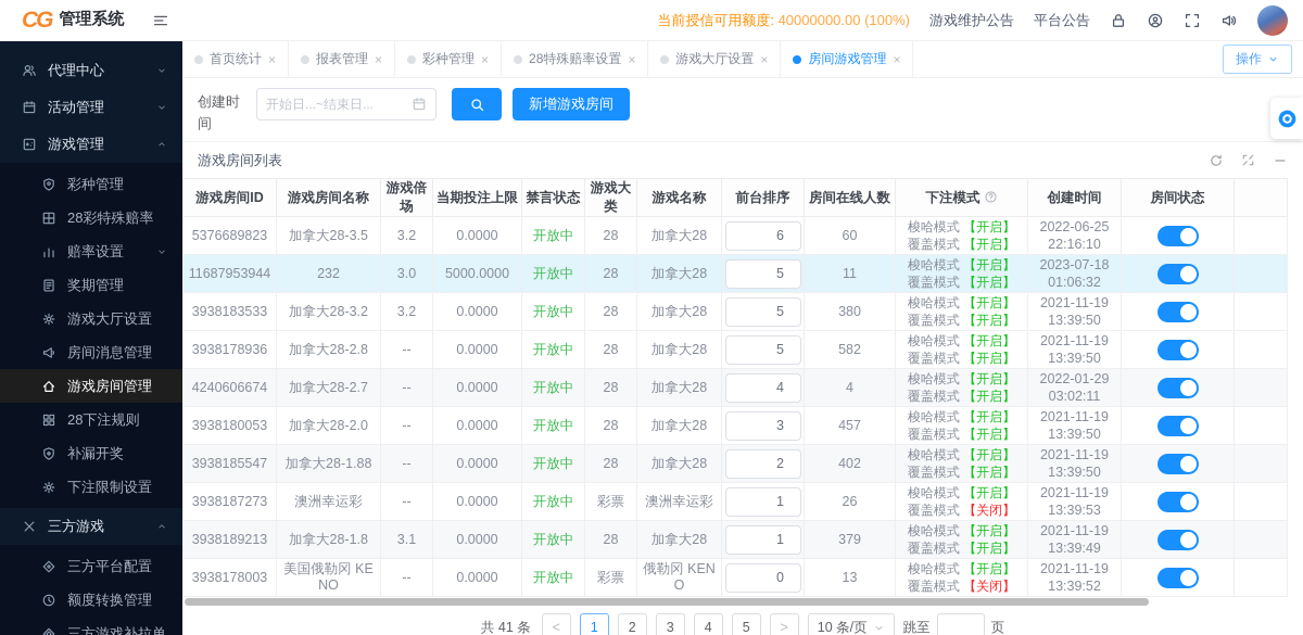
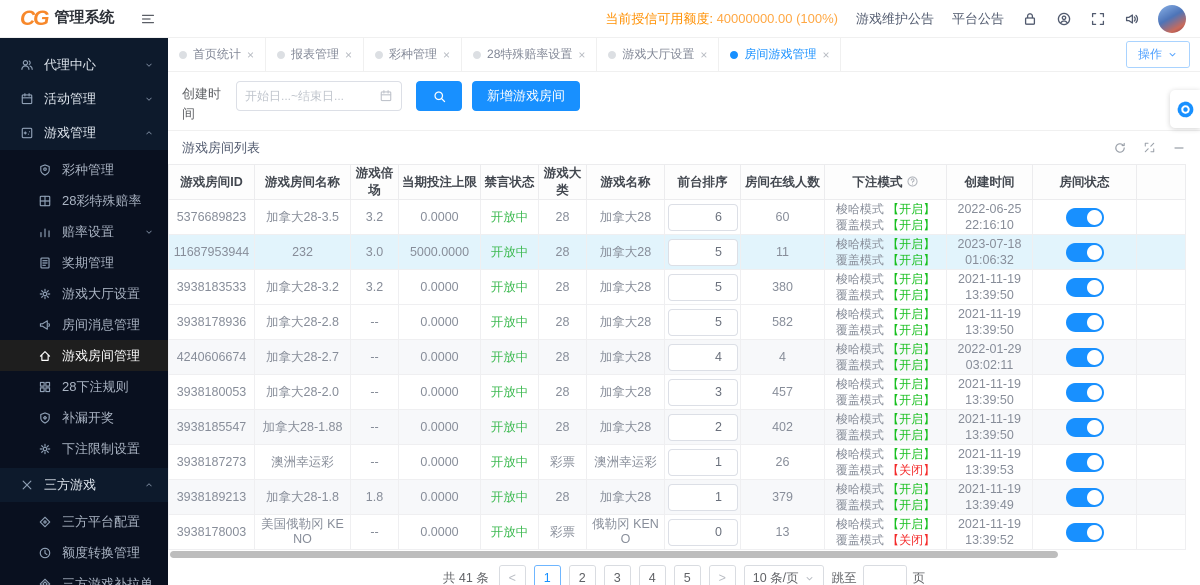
  CG
  管理系统
  当前授信可用额度: 40000000.00 (100%)
  游戏维护公告
  平台公告
  代理中心
  活动管理
  游戏管理
  彩种管理
  28彩特殊赔率
  赔率设置
  奖期管理
  游戏大厅设置
  房间消息管理
  游戏房间管理
  28下注规则
  补漏开奖
  下注限制设置
  三方游戏
  三方平台配置
  额度转换管理
  三方游戏补拉单
  首页统计
  ×
  报表管理
  ×
  彩种管理
  ×
  28特殊赔率设置
  ×
  游戏大厅设置
  ×
  房间游戏管理
  ×
  操作
  创建时间
  开始日...~结束日...
  新增游戏房间
  游戏房间列表
  游戏房间ID	游戏房间名称	游戏倍场	当期投注上限	禁言状态	游戏大类	游戏名称	前台排序	房间在线人数	下注模式	创建时间	房间状态
  5376689823	加拿大28-3.5	3.2	0.0000	开放中	28	加拿大28	6	60	梭哈模式 【开启】覆盖模式 【开启】	2022-06-2522:16:10
  11687953944	232	3.0	5000.0000	开放中	28	加拿大28	5	11	梭哈模式 【开启】覆盖模式 【开启】	2023-07-1801:06:32
  3938183533	加拿大28-3.2	3.2	0.0000	开放中	28	加拿大28	5	380	梭哈模式 【开启】覆盖模式 【开启】	2021-11-1913:39:50
  3938178936	加拿大28-2.8	--	0.0000	开放中	28	加拿大28	5	582	梭哈模式 【开启】覆盖模式 【开启】	2021-11-1913:39:50
  4240606674	加拿大28-2.7	--	0.0000	开放中	28	加拿大28	4	4	梭哈模式 【开启】覆盖模式 【开启】	2022-01-2903:02:11
  3938180053	加拿大28-2.0	--	0.0000	开放中	28	加拿大28	3	457	梭哈模式 【开启】覆盖模式 【开启】	2021-11-1913:39:50
  3938185547	加拿大28-1.88	--	0.0000	开放中	28	加拿大28	2	402	梭哈模式 【开启】覆盖模式 【开启】	2021-11-1913:39:50
  3938187273	澳洲幸运彩	--	0.0000	开放中	彩票	澳洲幸运彩	1	26	梭哈模式 【开启】覆盖模式 【关闭】	2021-11-1913:39:53
- 3938189213	加拿大28-1.8	3.1	0.0000	开放中	28	加拿大28	1	379	梭哈模式 【开启】覆盖模式 【开启】	2021-11-1913:39:49
+ 3938189213	加拿大28-1.8	1.8	0.0000	开放中	28	加拿大28	1	379	梭哈模式 【开启】覆盖模式 【开启】	2021-11-1913:39:49
  3938178003	美国俄勒冈 KENO	--	0.0000	开放中	彩票	俄勒冈 KENO	0	13	梭哈模式 【开启】覆盖模式 【关闭】	2021-11-1913:39:52
  共 41 条
  <
  1
  2
  3
  4
  5
  >
  10 条/页
  跳至
  页
